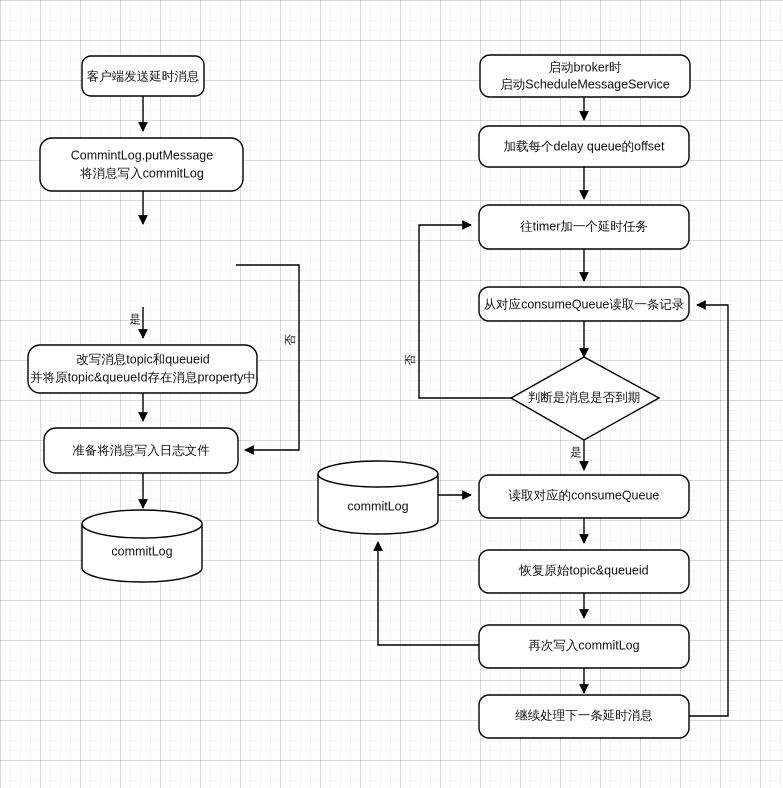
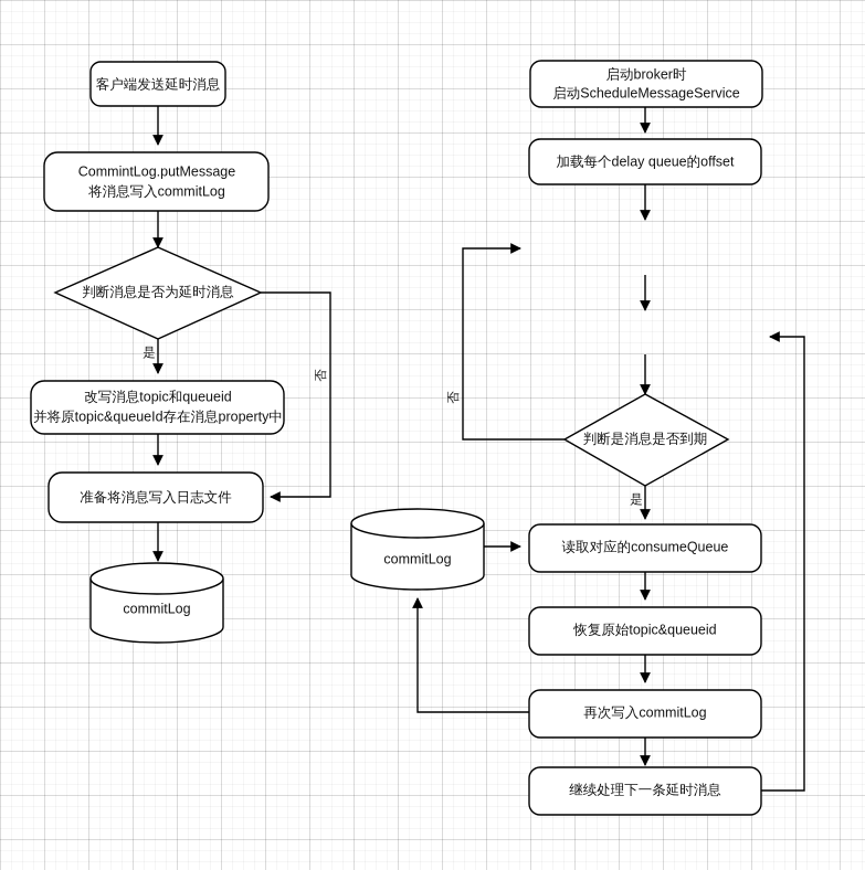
  客户端发送延时消息
  CommintLog.putMessage
  将消息写入commitLog
+ 判断消息是否为延时消息
  改写消息topic和queueid
  并将原topic&queueId存在消息property中
  准备将消息写入日志文件
  commitLog
  是
  启动broker时
  启动ScheduleMessageService
  加载每个delay queue的offset
- 往timer加一个延时任务
- 从对应consumeQueue读取一条记录
  判断是消息是否到期
  commitLog
  读取对应的consumeQueue
  恢复原始topic&queueid
  再次写入commitLog
  继续处理下一条延时消息
  是
